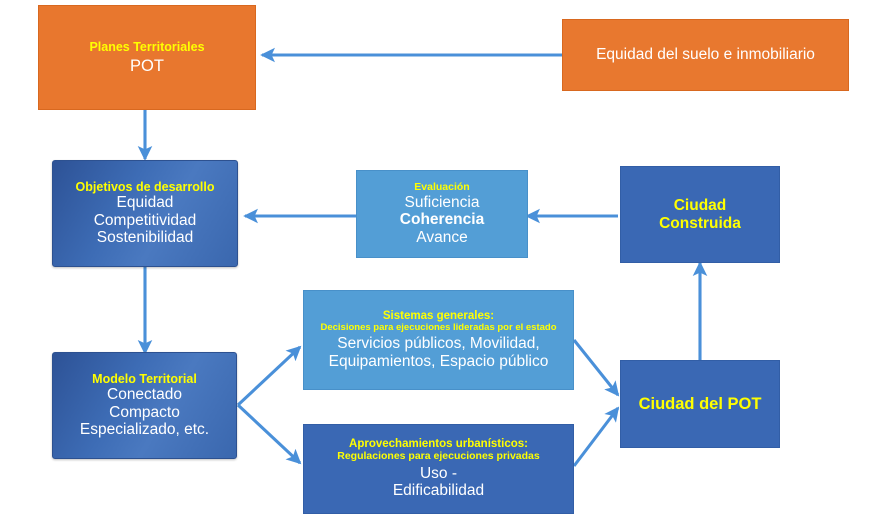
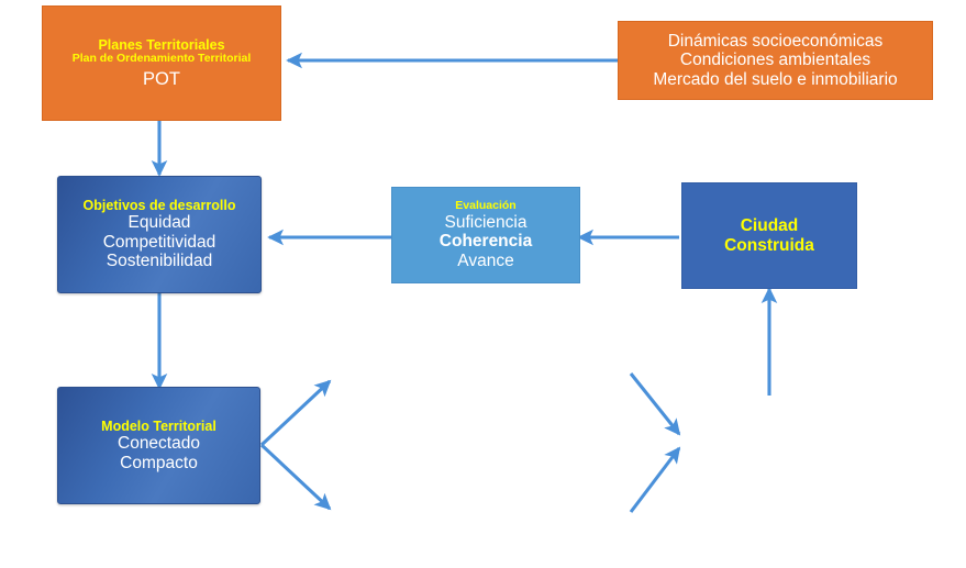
  Planes Territoriales
+ Plan de Ordenamiento Territorial
  POT
+ Dinámicas socioeconómicas
+ Condiciones ambientales
- Equidad del suelo e inmobiliario
+ Mercado del suelo e inmobiliario
  Objetivos de desarrollo
  Equidad
  Competitividad
  Sostenibilidad
  Evaluación
  Suficiencia
  Coherencia
  Avance
  Ciudad
  Construida
  Modelo Territorial
  Conectado
  Compacto
- Especializado, etc.
- Sistemas generales:
- Decisiones para ejecuciones lideradas por el estado
- Servicios públicos, Movilidad,
- Equipamientos, Espacio público
- Aprovechamientos urbanísticos:
- Regulaciones para ejecuciones privadas
- Uso -
- Edificabilidad
- Ciudad del POT
